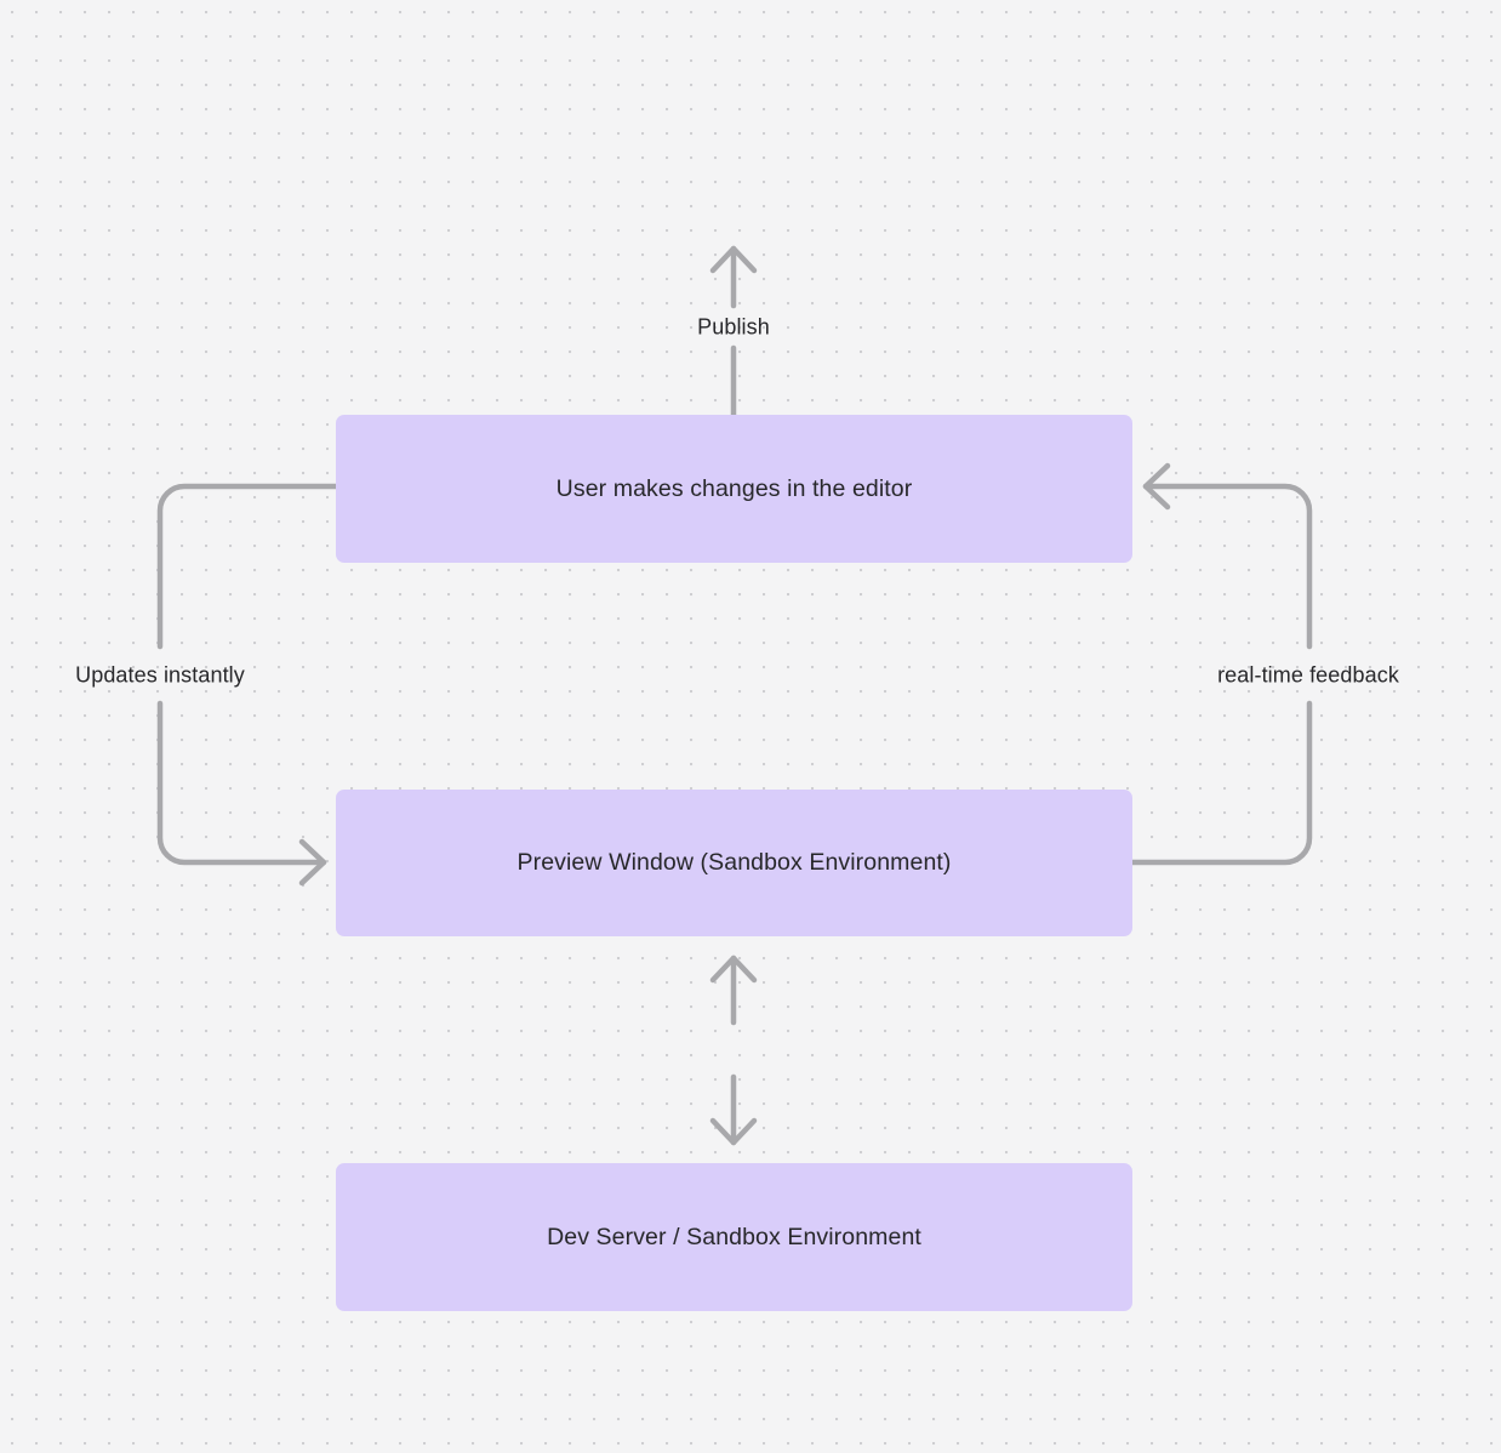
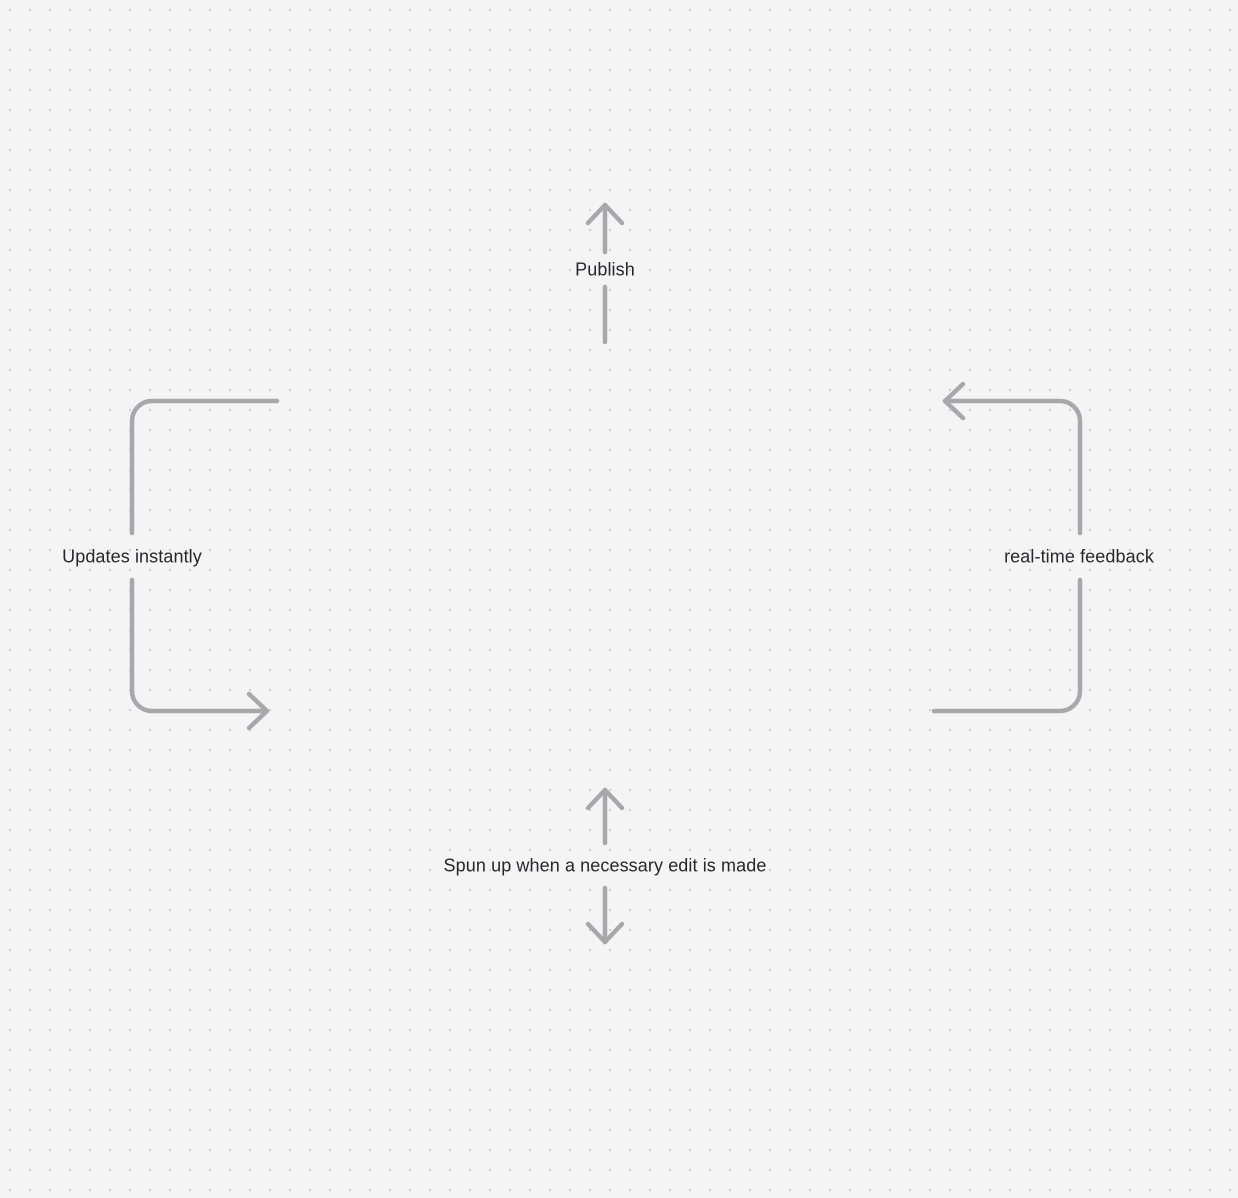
- User makes changes in the editor
- Preview Window (Sandbox Environment)
- Dev Server / Sandbox Environment
  Publish
  Updates instantly
  real-time feedback
+ Spun up when a necessary edit is made
